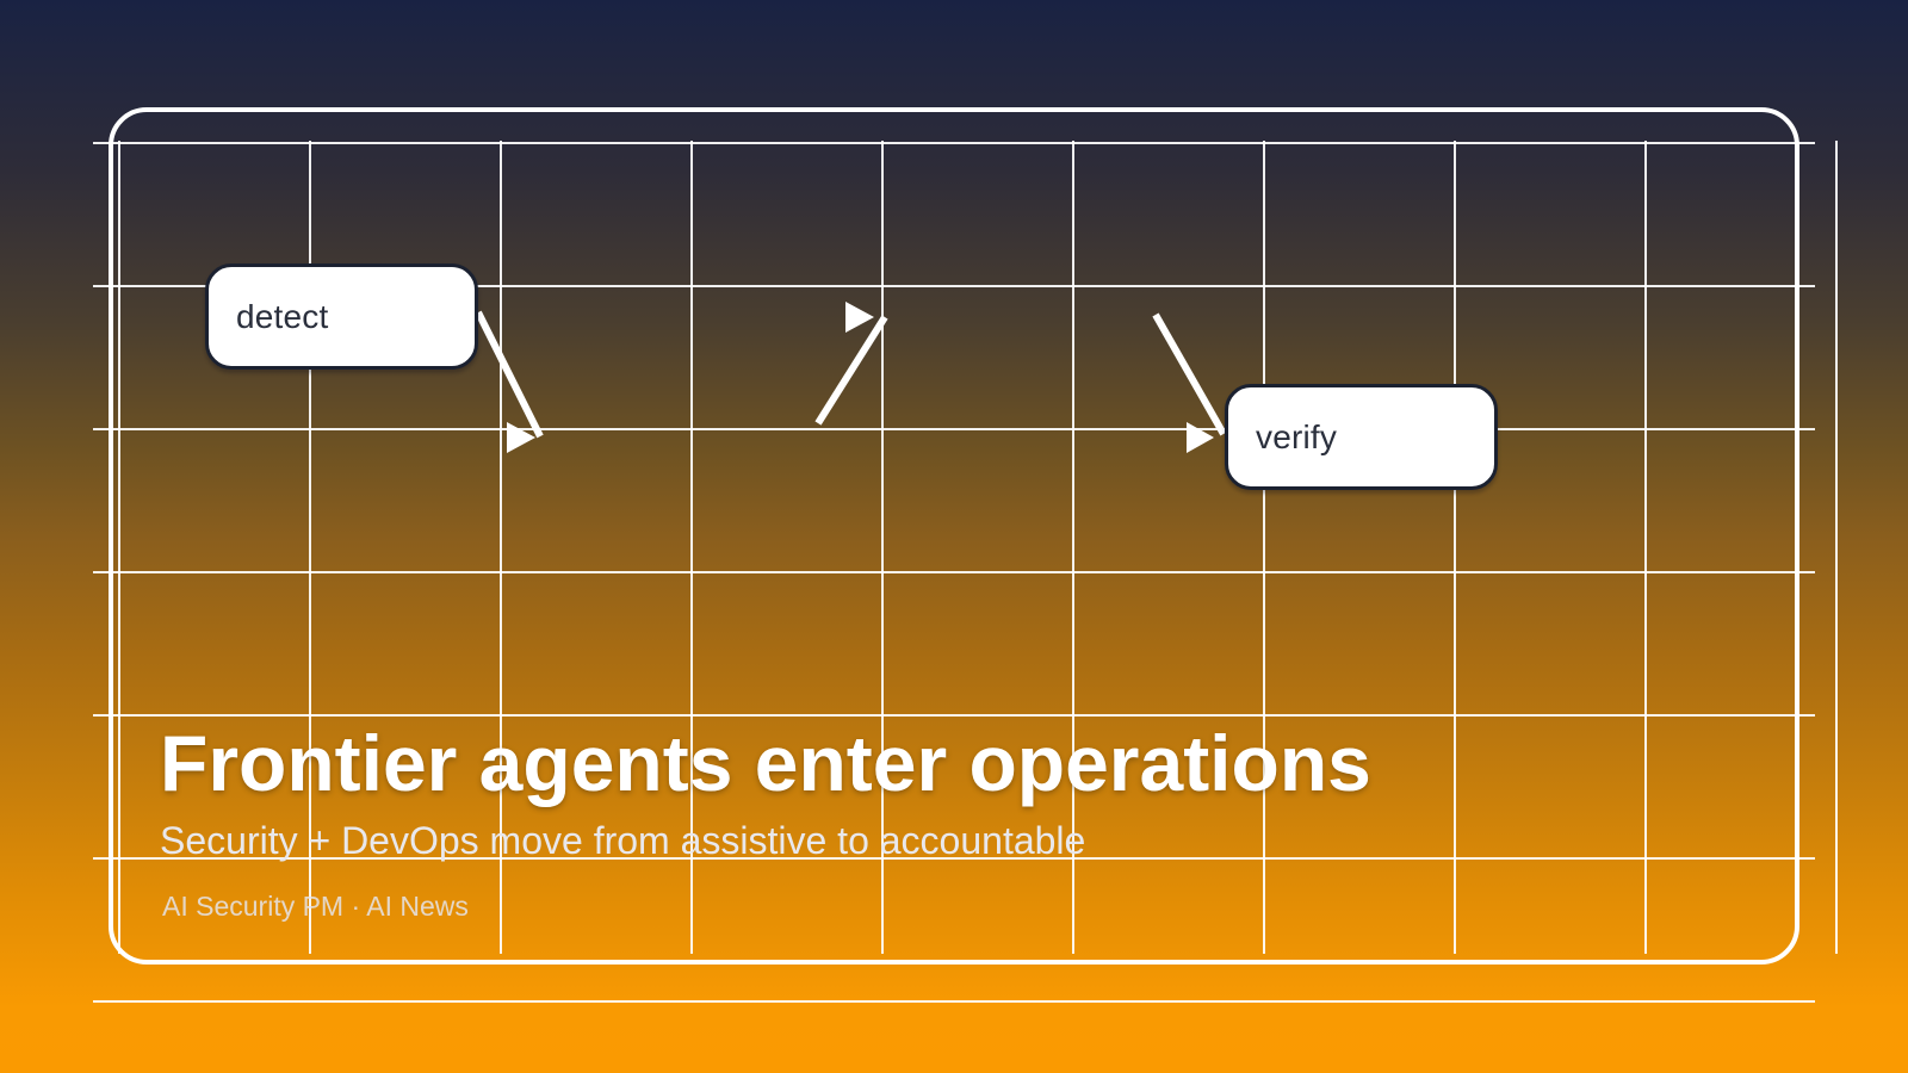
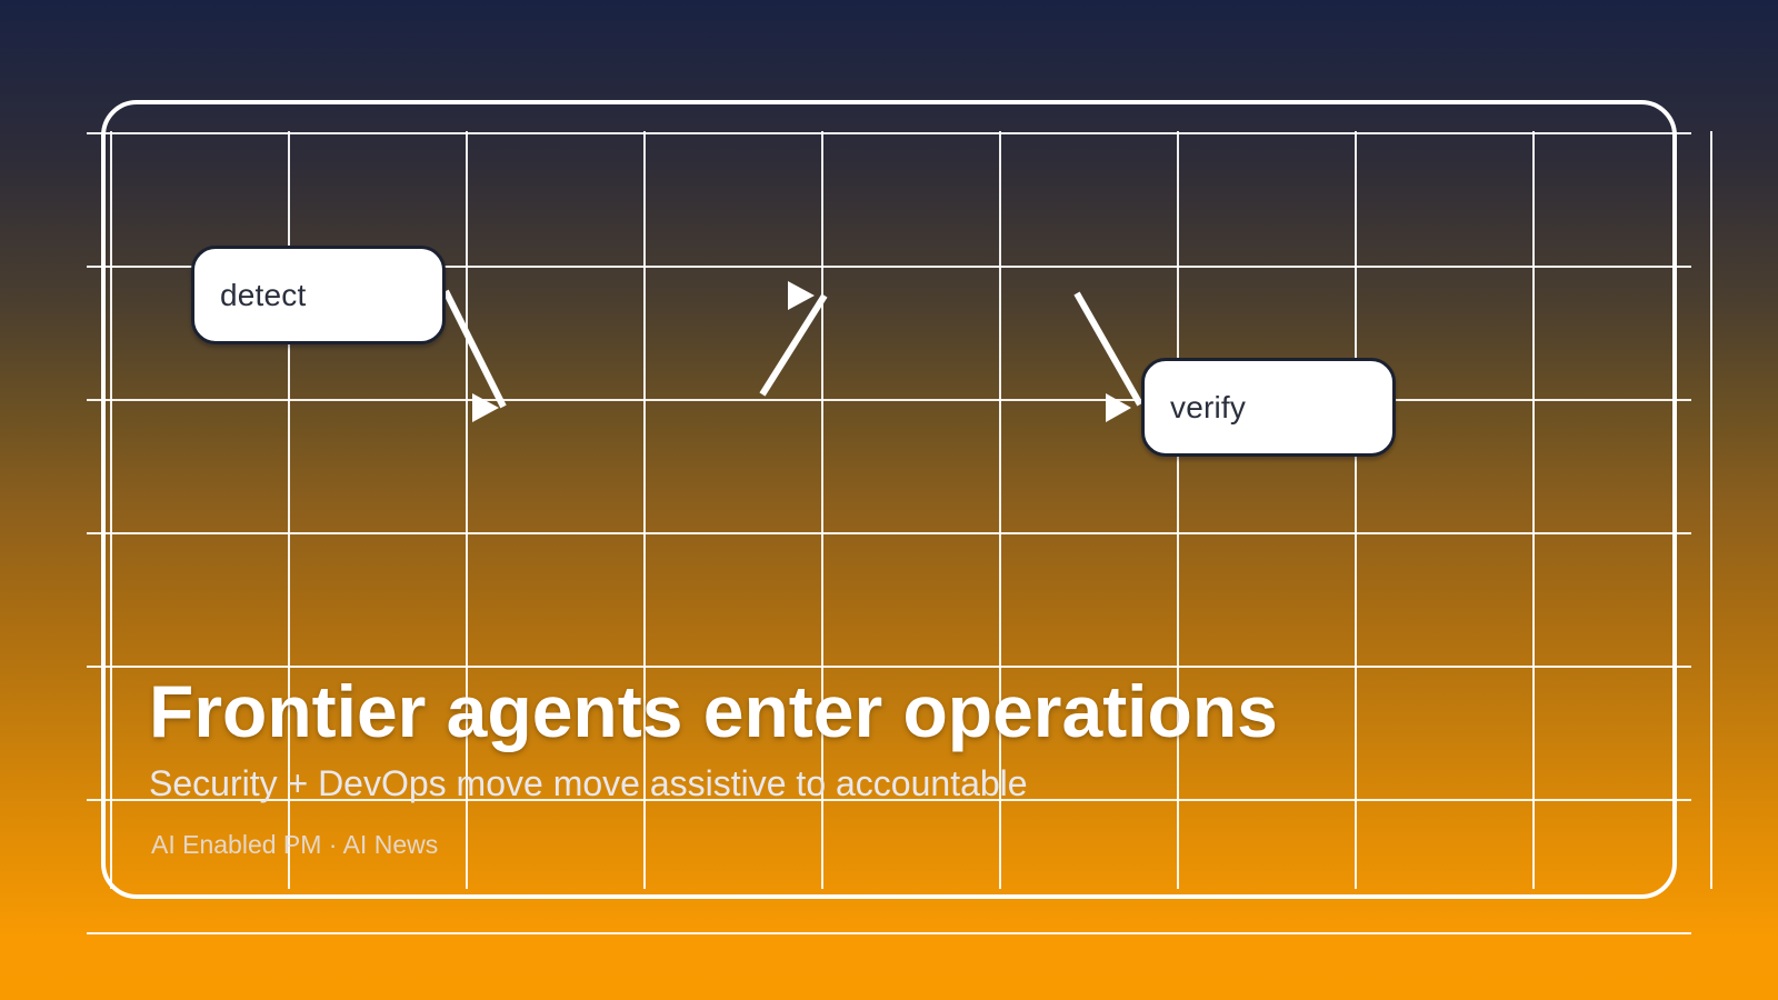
  detect
  verify
  Frontier agents enter operations
- Security + DevOps move from assistive to accountable
+ Security + DevOps move move assistive to accountable
- AI Security PM · AI News
+ AI Enabled PM · AI News
